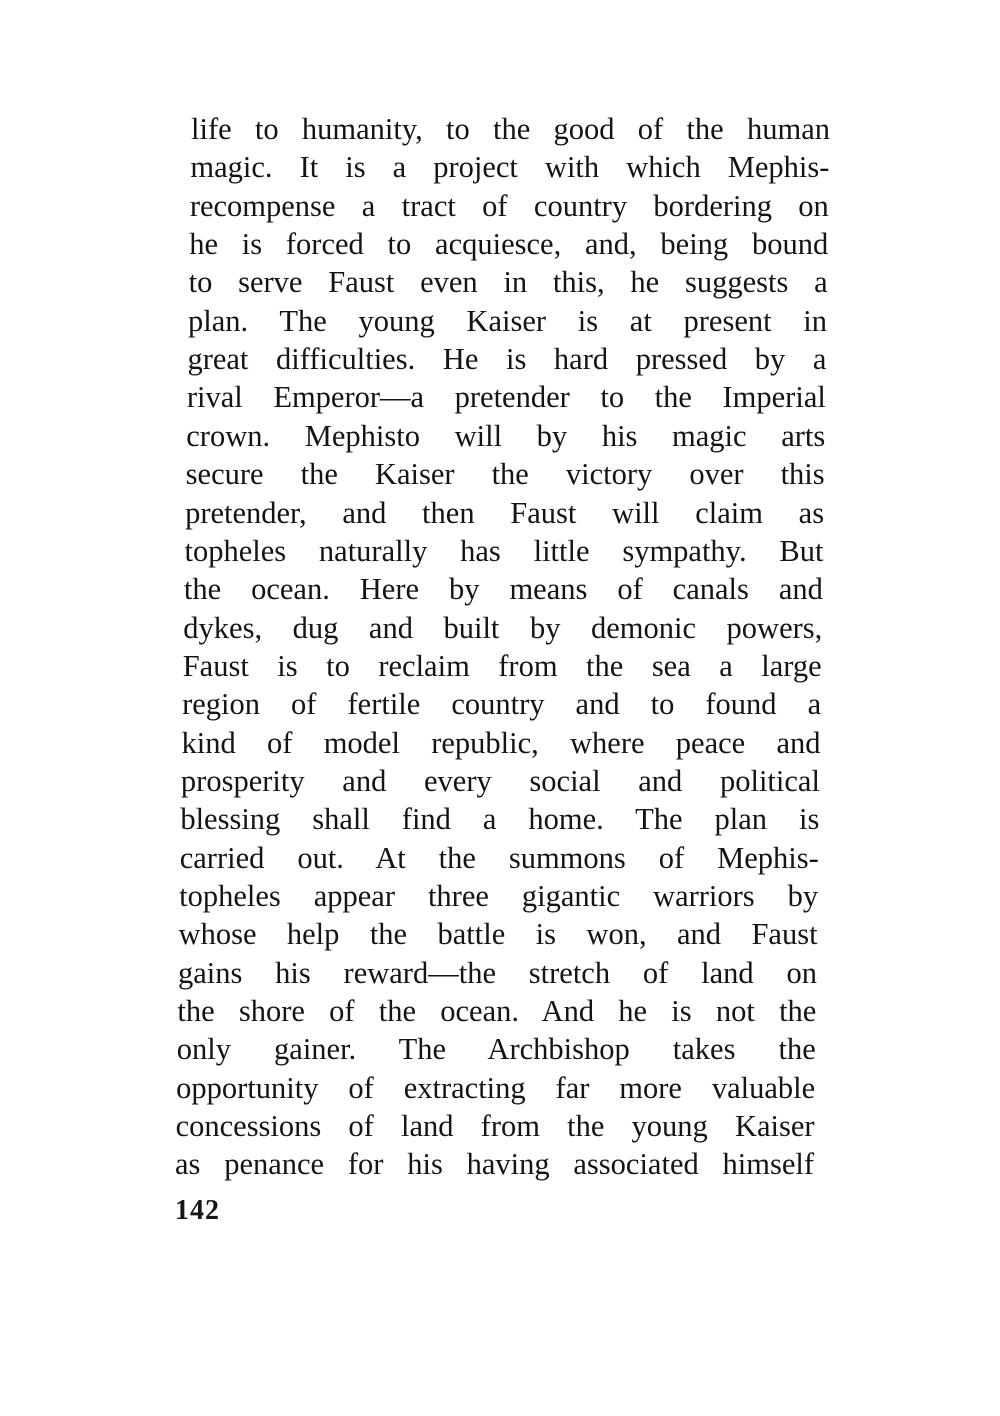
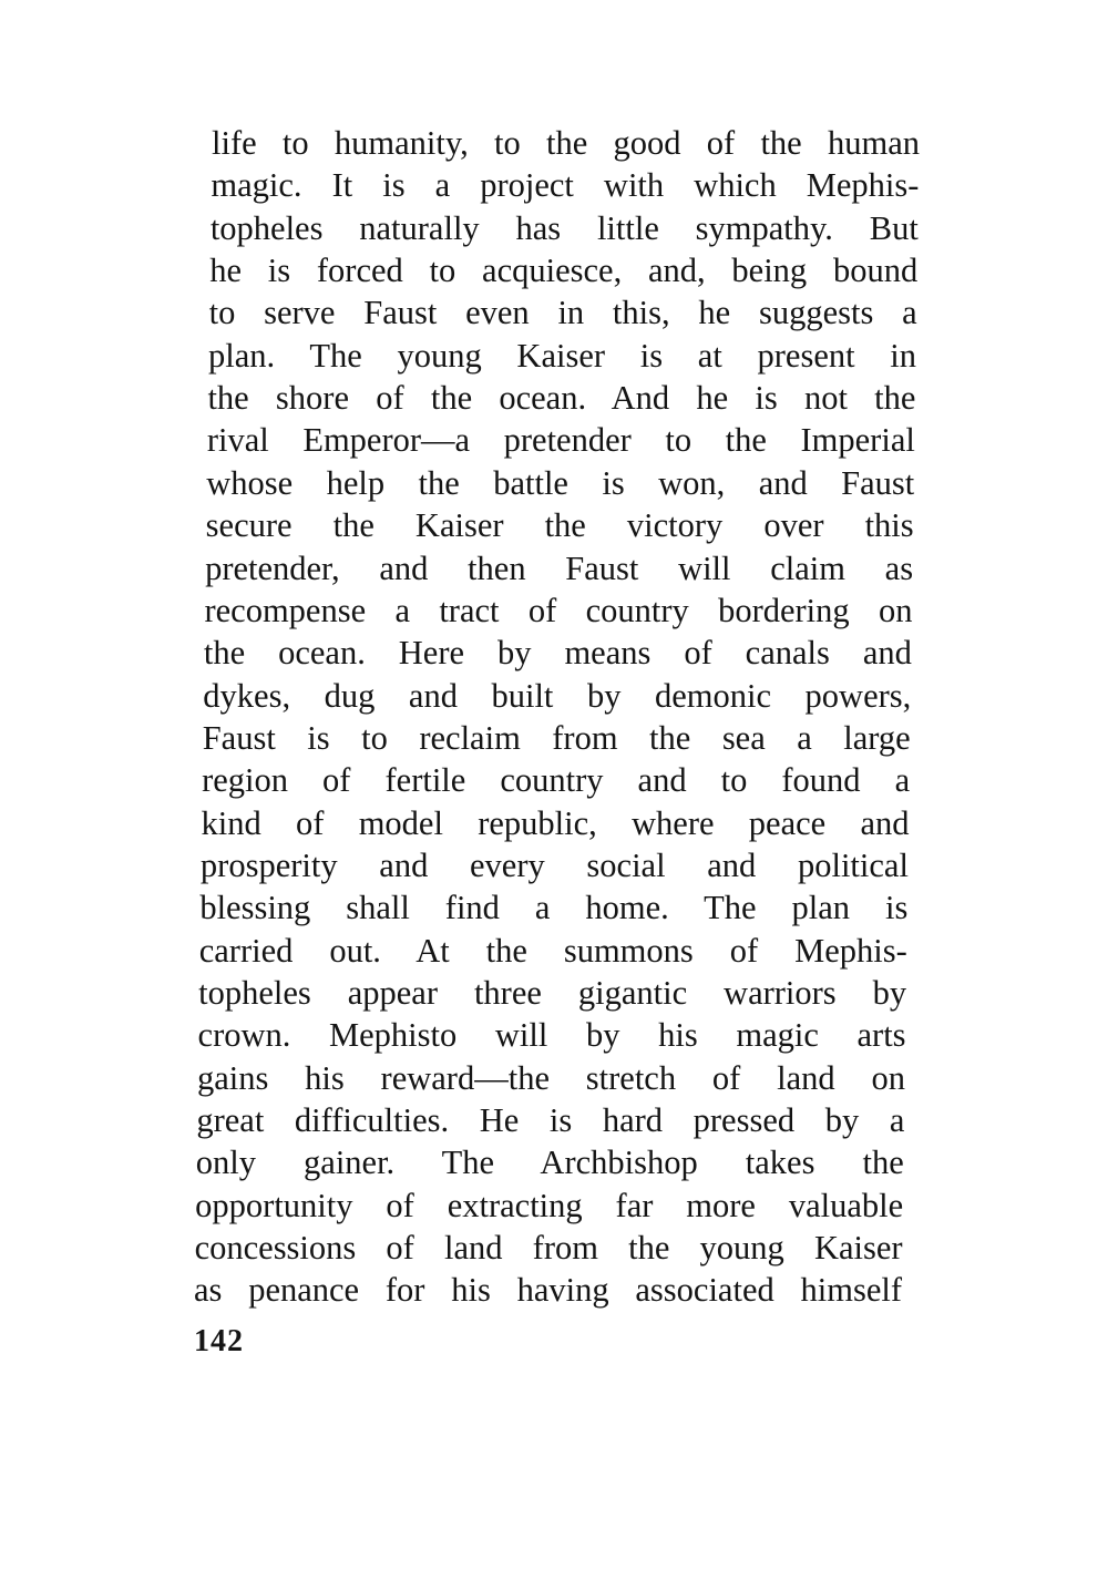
  life to humanity, to the good of the human
  magic. It is a project with which Mephis-
- recompense a tract of country bordering on
+ topheles naturally has little sympathy. But
  he is forced to acquiesce, and, being bound
  to serve Faust even in this, he suggests a
  plan. The young Kaiser is at present in
- great difficulties. He is hard pressed by a
+ the shore of the ocean. And he is not the
  rival Emperor—a pretender to the Imperial
- crown. Mephisto will by his magic arts
+ whose help the battle is won, and Faust
  secure the Kaiser the victory over this
  pretender, and then Faust will claim as
- topheles naturally has little sympathy. But
+ recompense a tract of country bordering on
  the ocean. Here by means of canals and
  dykes, dug and built by demonic powers,
  Faust is to reclaim from the sea a large
  region of fertile country and to found a
  kind of model republic, where peace and
  prosperity and every social and political
  blessing shall find a home. The plan is
  carried out. At the summons of Mephis-
  topheles appear three gigantic warriors by
- whose help the battle is won, and Faust
+ crown. Mephisto will by his magic arts
  gains his reward—the stretch of land on
- the shore of the ocean. And he is not the
+ great difficulties. He is hard pressed by a
  only gainer. The Archbishop takes the
  opportunity of extracting far more valuable
  concessions of land from the young Kaiser
  as penance for his having associated himself
  142
